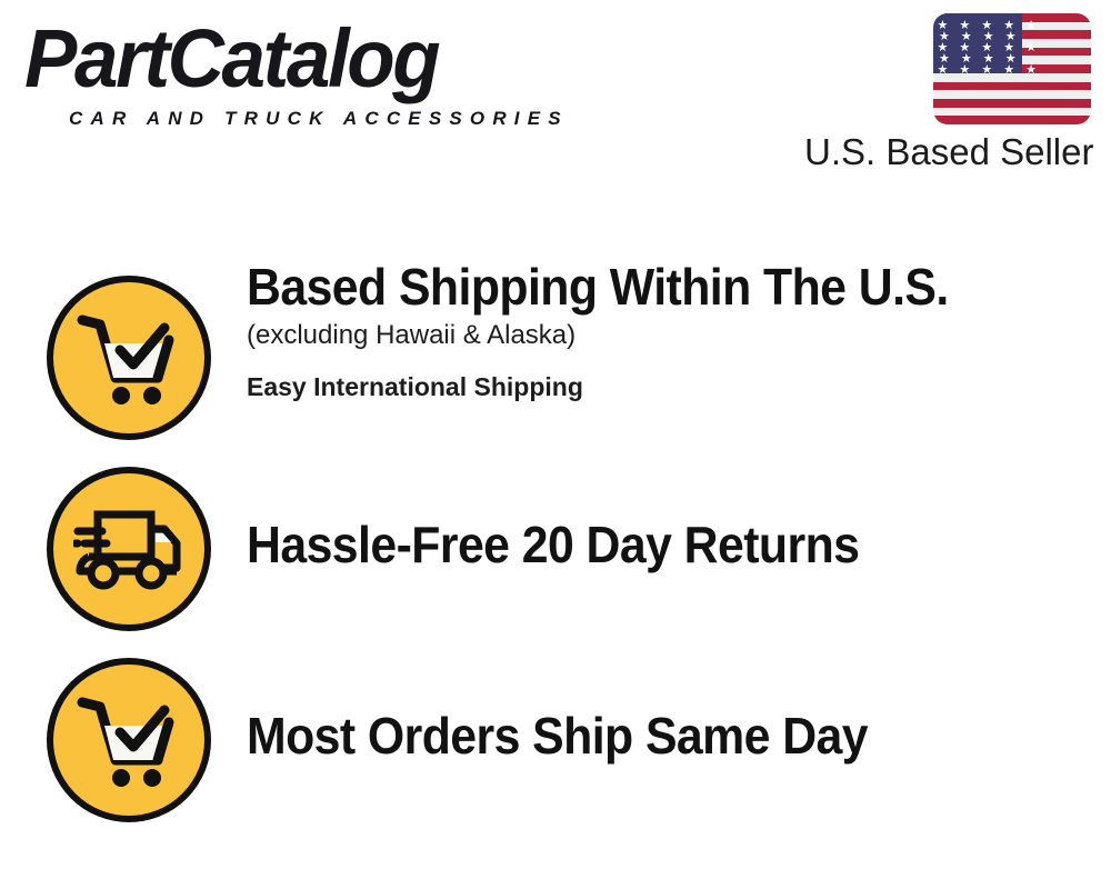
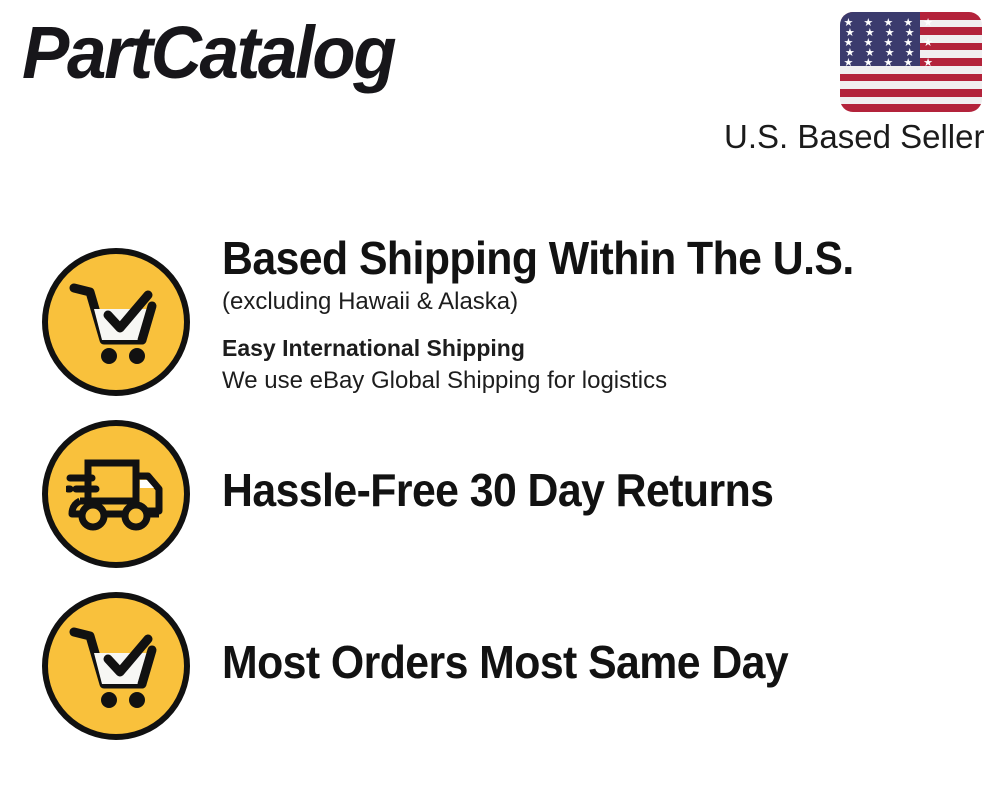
  PartCatalog
- CAR AND TRUCK ACCESSORIES
  ★ ★ ★ ★ ★
  ★ ★ ★ ★
  ★ ★ ★ ★ ★
  ★ ★ ★ ★
  ★ ★ ★ ★ ★
  U.S. Based Seller
  Based Shipping Within The U.S.
  (excluding Hawaii & Alaska)
  Easy International Shipping
+ We use eBay Global Shipping for logistics
- Hassle-Free 20 Day Returns
+ Hassle-Free 30 Day Returns
- Most Orders Ship Same Day
+ Most Orders Most Same Day
